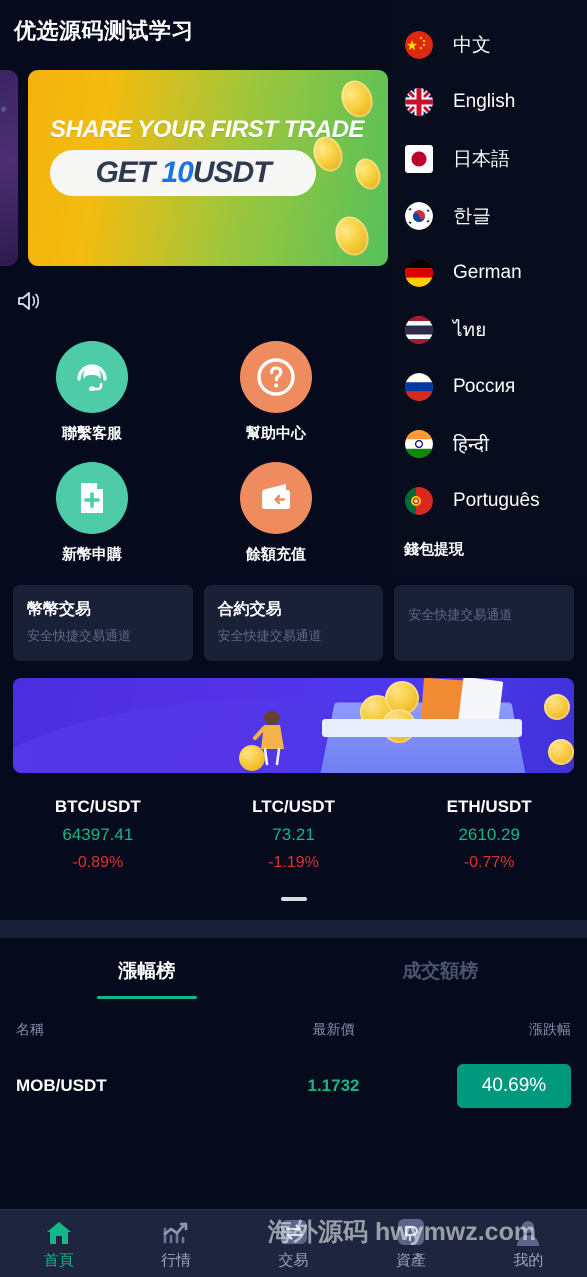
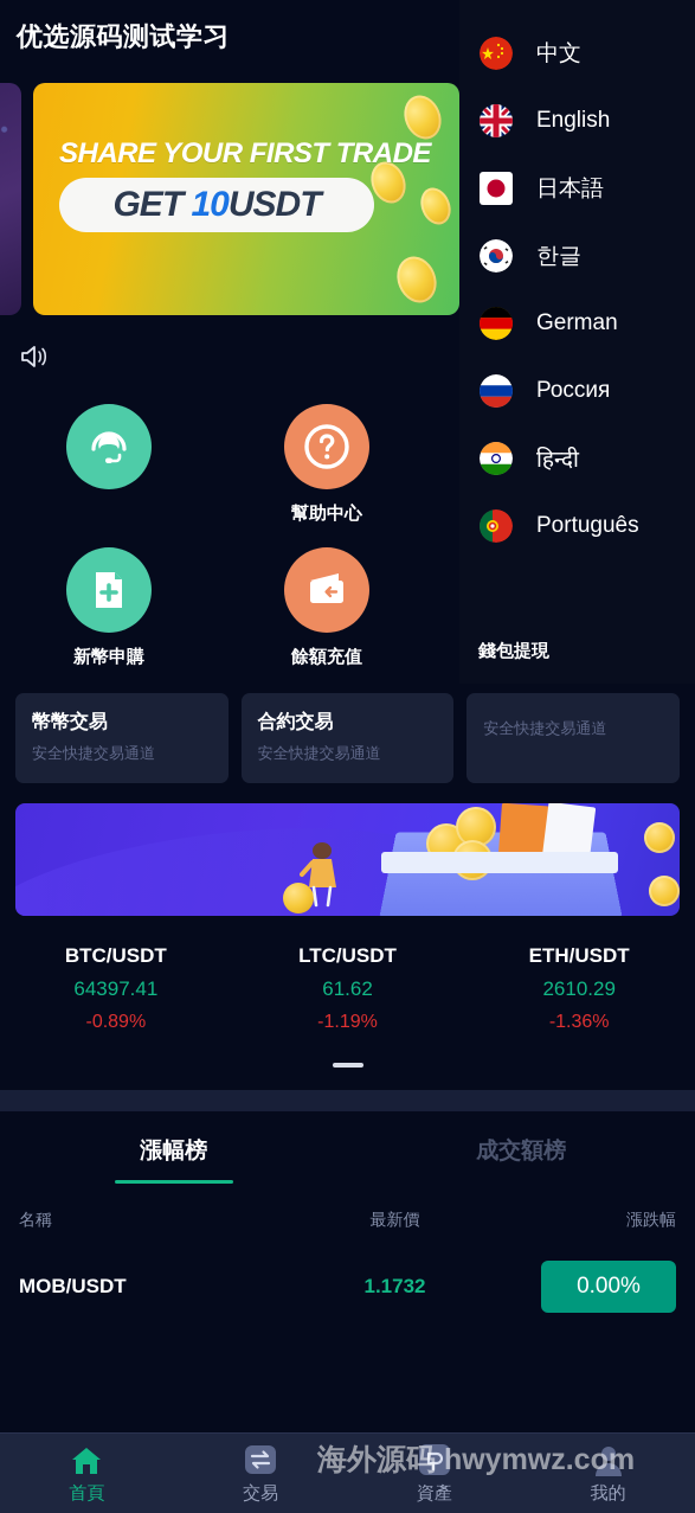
  优选源码测试学习
  SHARE YOUR FIRST TRADE
  GET 10USDT
- 聯繫客服
  幫助中心
  新幣申購
  餘額充值
  幣幣交易
  安全快捷交易通道
  合約交易
  安全快捷交易通道
  安全快捷交易通道
  BTC/USDT
  64397.41
  -0.89%
  LTC/USDT
- 73.21
+ 61.62
  -1.19%
  ETH/USDT
  2610.29
- -0.77%
+ -1.36%
  漲幅榜
  成交額榜
  名稱
  最新價
  漲跌幅
  MOB/USDT
  1.1732
- 40.69%
+ 0.00%
  首頁
- 行情
  交易
  資產
  我的
  海外源码 hwymwz.com
  中文
  English
  日本語
  한글
  German
- ไทย
  Россия
  हिन्दी
  Português
  錢包提現
